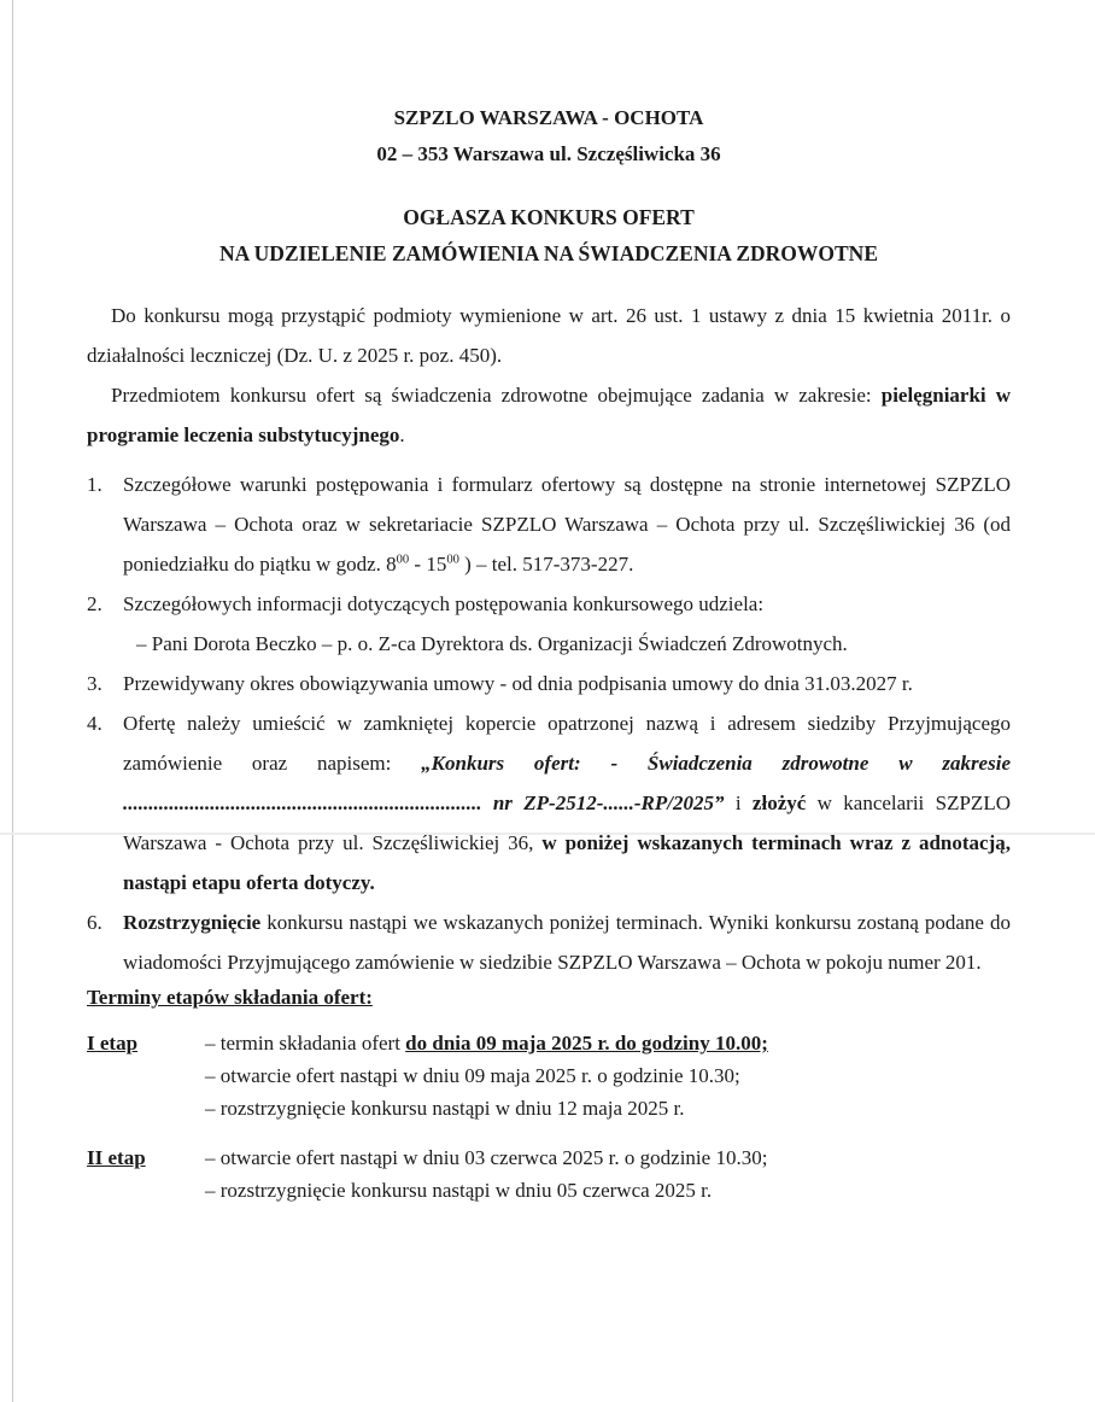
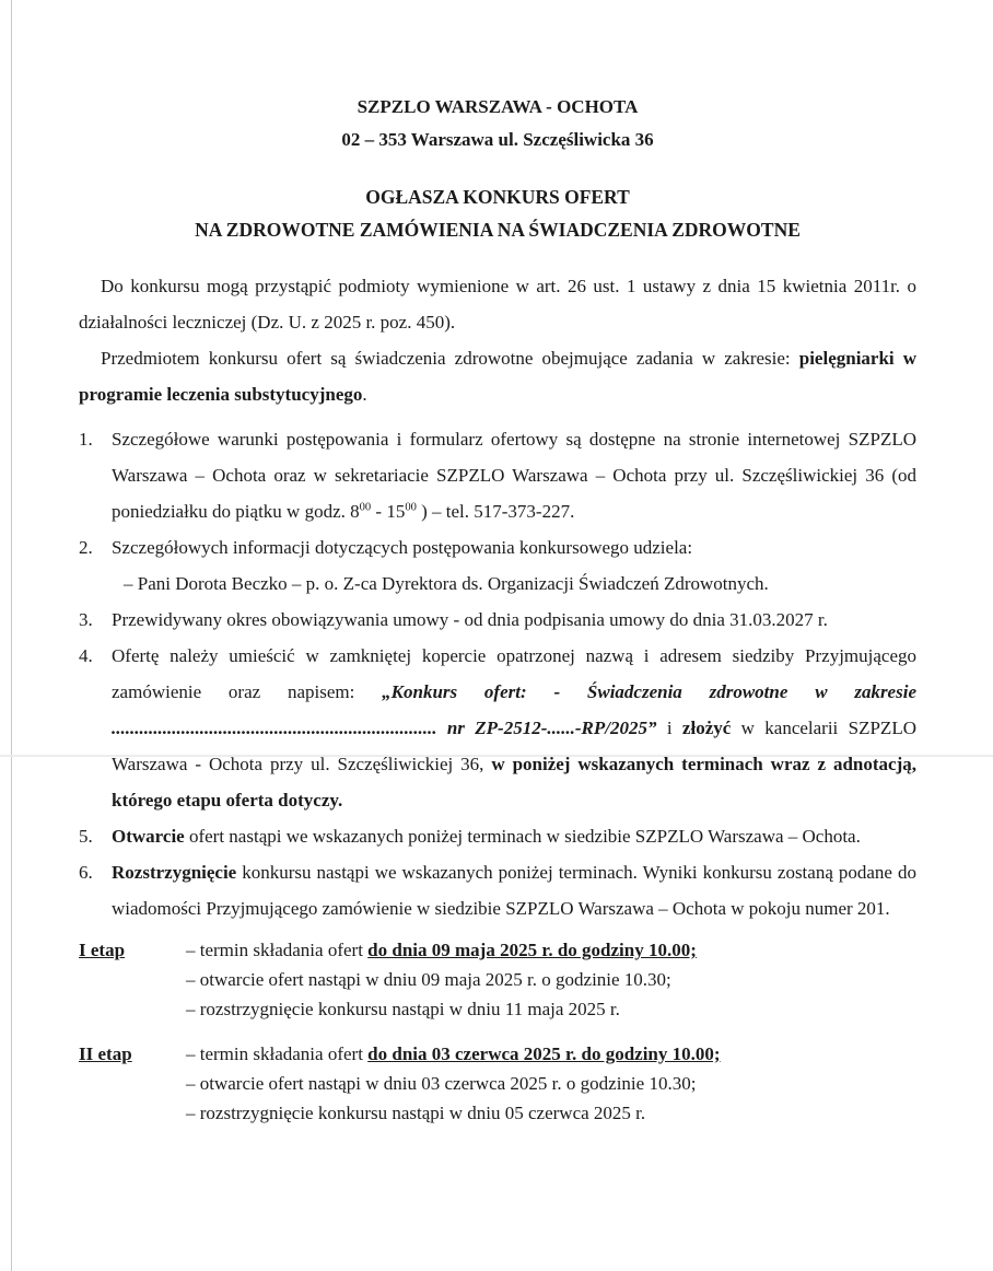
  SZPZLO WARSZAWA - OCHOTA
  02 – 353 Warszawa ul. Szczęśliwicka 36
  OGŁASZA KONKURS OFERT
- NA UDZIELENIE ZAMÓWIENIA NA ŚWIADCZENIA ZDROWOTNE
+ NA ZDROWOTNE ZAMÓWIENIA NA ŚWIADCZENIA ZDROWOTNE
  Do konkursu mogą przystąpić podmioty wymienione w art. 26 ust. 1 ustawy z dnia 15 kwietnia 2011r. o działalności leczniczej (Dz. U. z 2025 r. poz. 450).
  Przedmiotem konkursu ofert są świadczenia zdrowotne obejmujące zadania w zakresie: pielęgniarki w programie leczenia substytucyjnego.
  1.
  Szczegółowe warunki postępowania i formularz ofertowy są dostępne na stronie internetowej SZPZLO Warszawa – Ochota oraz w sekretariacie SZPZLO Warszawa – Ochota przy ul. Szczęśliwickiej 36 (od poniedziałku do piątku w godz. 800 - 1500 ) – tel. 517-373-227.
  2.
  Szczegółowych informacji dotyczących postępowania konkursowego udziela:
  – Pani Dorota Beczko – p. o. Z-ca Dyrektora ds. Organizacji Świadczeń Zdrowotnych.
  3.
  Przewidywany okres obowiązywania umowy - od dnia podpisania umowy do dnia 31.03.2027 r.
  4.
- Ofertę należy umieścić w zamkniętej kopercie opatrzonej nazwą i adresem siedziby Przyjmującego zamówienie oraz napisem: „Konkurs ofert: - Świadczenia zdrowotne w zakresie ...................................................................... nr ZP-2512-......-RP/2025” i złożyć w kancelarii SZPZLO Warszawa - Ochota przy ul. Szczęśliwickiej 36, w poniżej wskazanych terminach wraz z adnotacją, nastąpi etapu oferta dotyczy.
+ Ofertę należy umieścić w zamkniętej kopercie opatrzonej nazwą i adresem siedziby Przyjmującego zamówienie oraz napisem: „Konkurs ofert: - Świadczenia zdrowotne w zakresie ...................................................................... nr ZP-2512-......-RP/2025” i złożyć w kancelarii SZPZLO Warszawa - Ochota przy ul. Szczęśliwickiej 36, w poniżej wskazanych terminach wraz z adnotacją, którego etapu oferta dotyczy.
+ 5.
+ Otwarcie ofert nastąpi we wskazanych poniżej terminach w siedzibie SZPZLO Warszawa – Ochota.
  6.
  Rozstrzygnięcie konkursu nastąpi we wskazanych poniżej terminach. Wyniki konkursu zostaną podane do wiadomości Przyjmującego zamówienie w siedzibie SZPZLO Warszawa – Ochota w pokoju numer 201.
- Terminy etapów składania ofert:
  I etap
  – termin składania ofert do dnia 09 maja 2025 r. do godziny 10.00;
  – otwarcie ofert nastąpi w dniu 09 maja 2025 r. o godzinie 10.30;
- – rozstrzygnięcie konkursu nastąpi w dniu 12 maja 2025 r.
+ – rozstrzygnięcie konkursu nastąpi w dniu 11 maja 2025 r.
  II etap
+ – termin składania ofert do dnia 03 czerwca 2025 r. do godziny 10.00;
  – otwarcie ofert nastąpi w dniu 03 czerwca 2025 r. o godzinie 10.30;
  – rozstrzygnięcie konkursu nastąpi w dniu 05 czerwca 2025 r.
